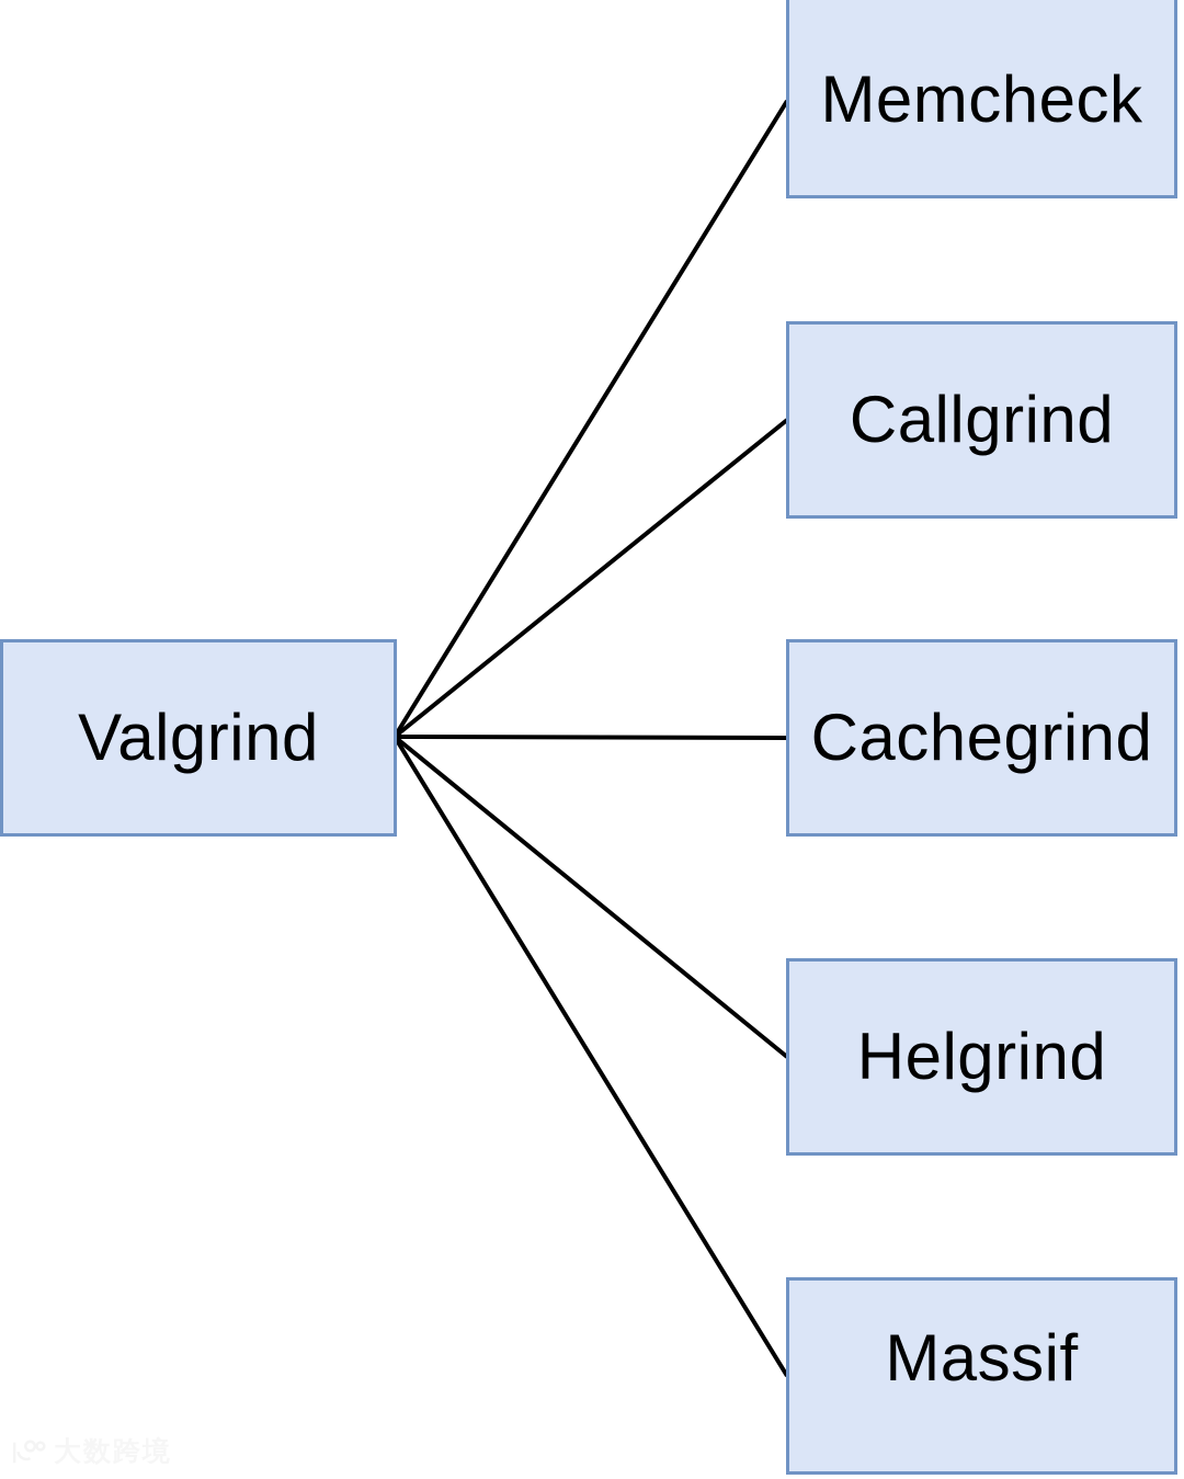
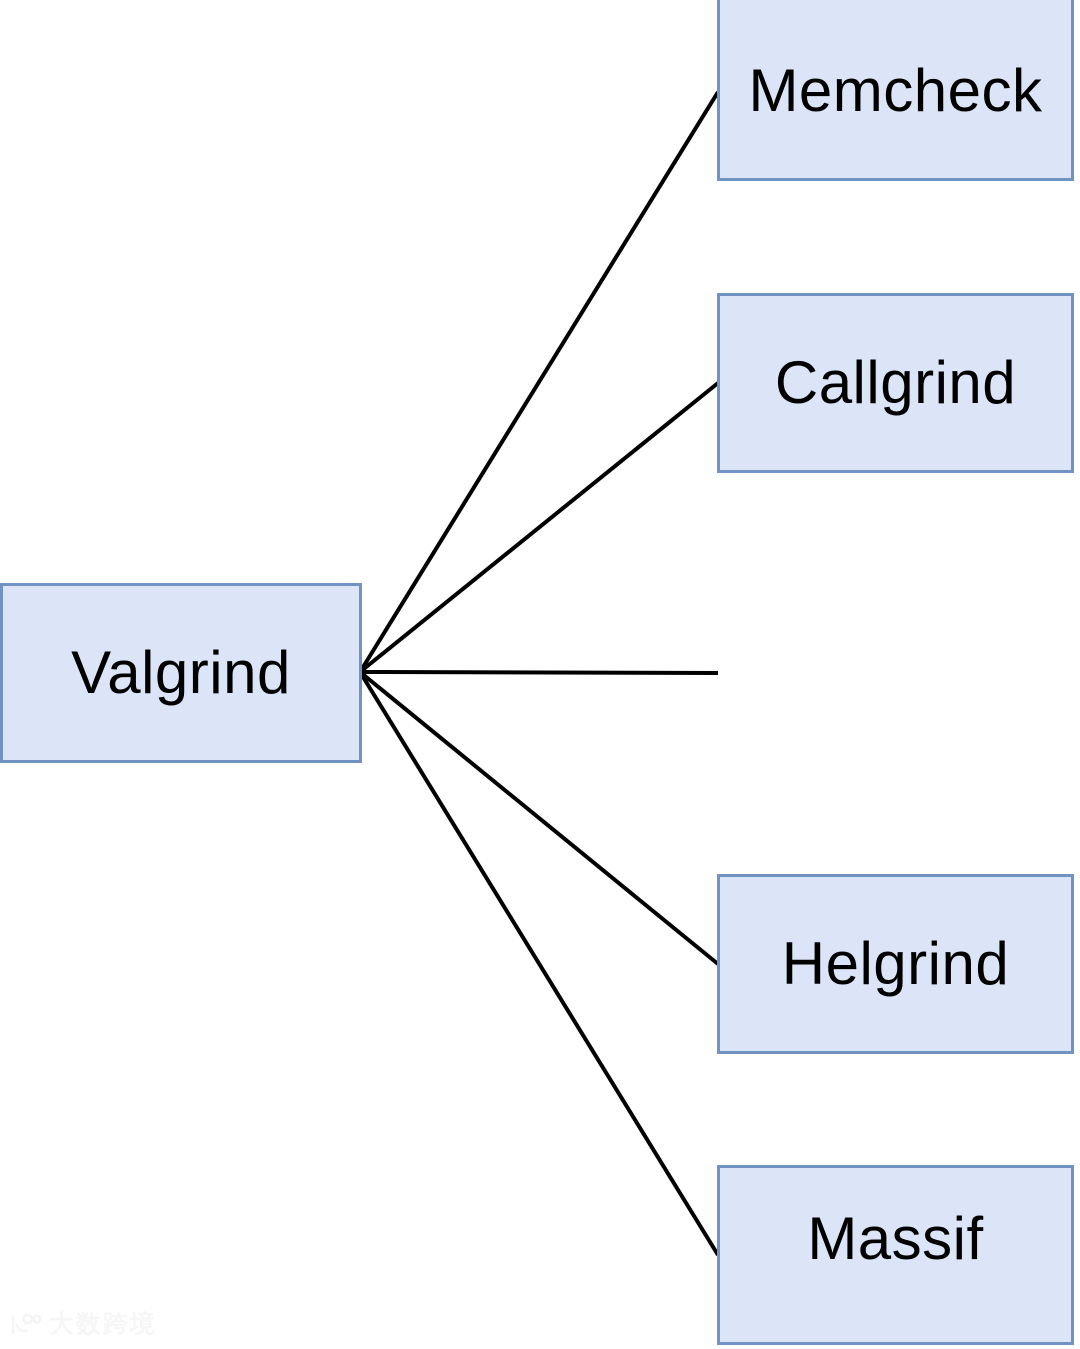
  Valgrind
  Memcheck
  Callgrind
- Cachegrind
  Helgrind
  Massif
